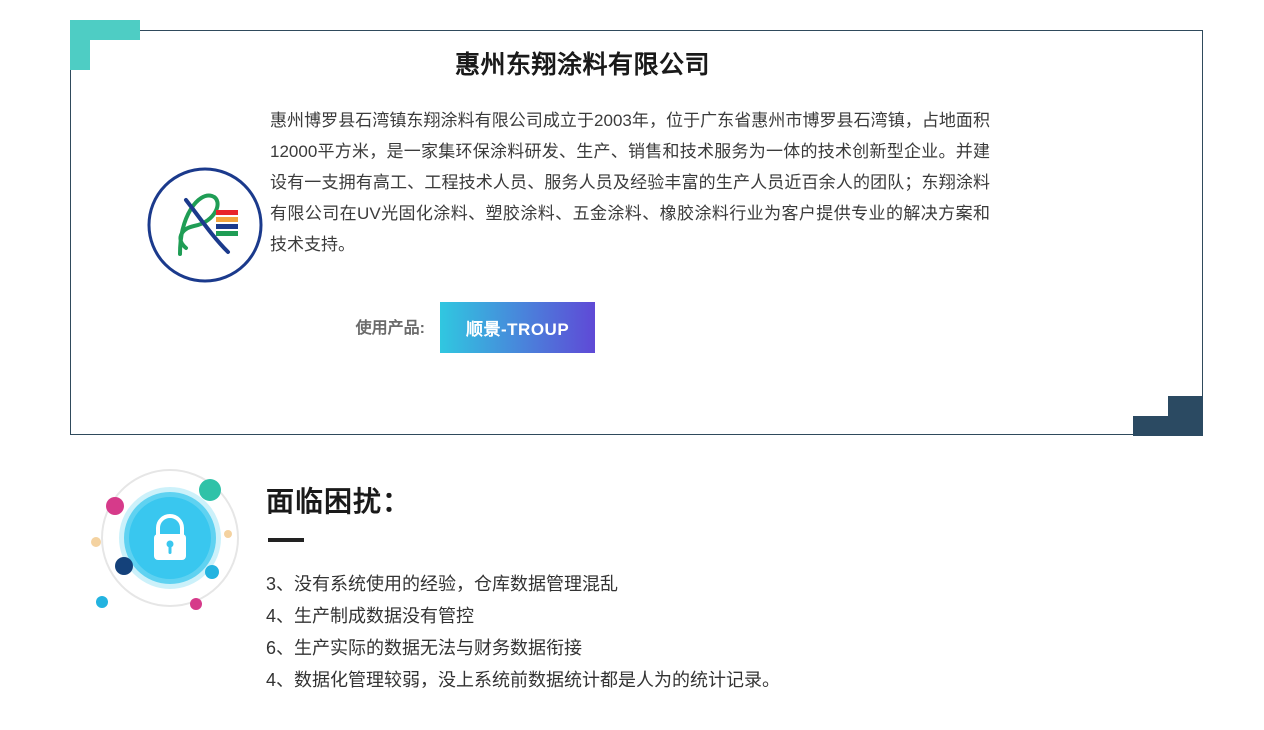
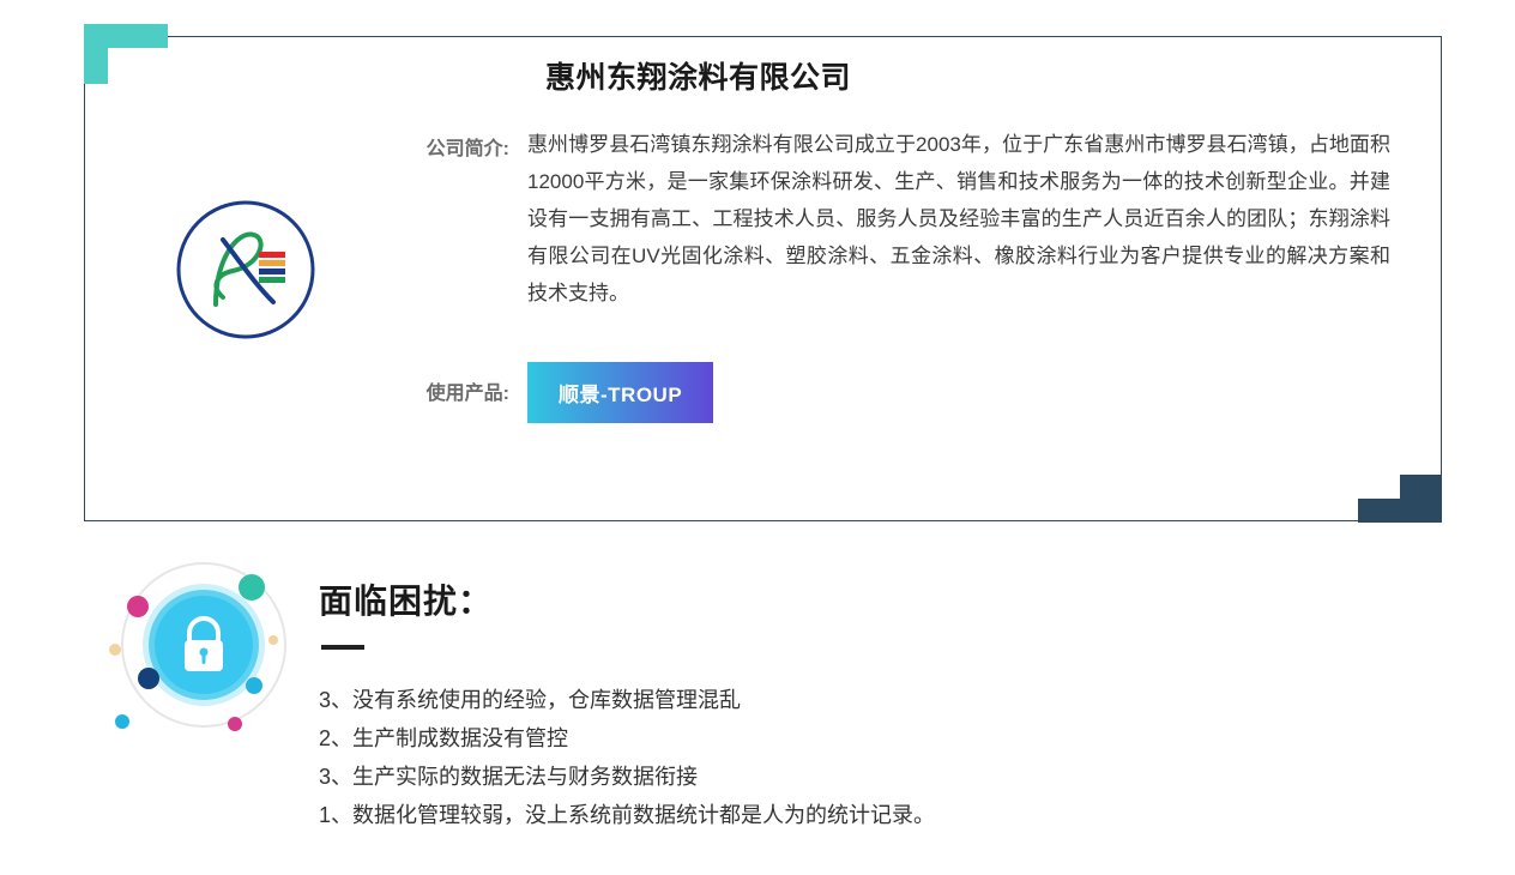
  惠州东翔涂料有限公司
+ 公司简介:
  惠州博罗县石湾镇东翔涂料有限公司成立于2003年，位于广东省惠州市博罗县石湾镇，占地面积12000平方米，是一家集环保涂料研发、生产、销售和技术服务为一体的技术创新型企业。并建设有一支拥有高工、工程技术人员、服务人员及经验丰富的生产人员近百余人的团队；东翔涂料有限公司在UV光固化涂料、塑胶涂料、五金涂料、橡胶涂料行业为客户提供专业的解决方案和技术支持。
  使用产品:
  顺景-TROUP
  面临困扰：
  3、没有系统使用的经验，仓库数据管理混乱
- 4、生产制成数据没有管控
+ 2、生产制成数据没有管控
- 6、生产实际的数据无法与财务数据衔接
+ 3、生产实际的数据无法与财务数据衔接
- 4、数据化管理较弱，没上系统前数据统计都是人为的统计记录。
+ 1、数据化管理较弱，没上系统前数据统计都是人为的统计记录。
